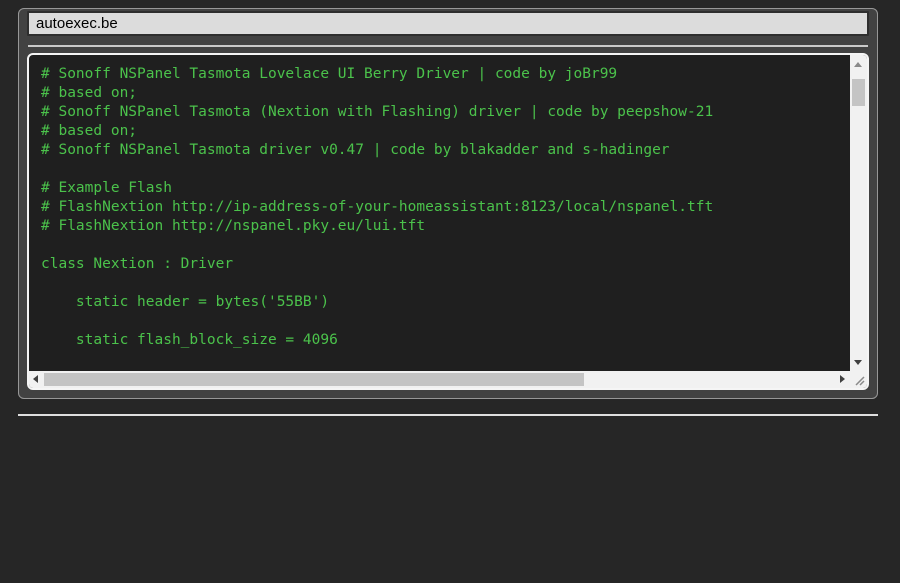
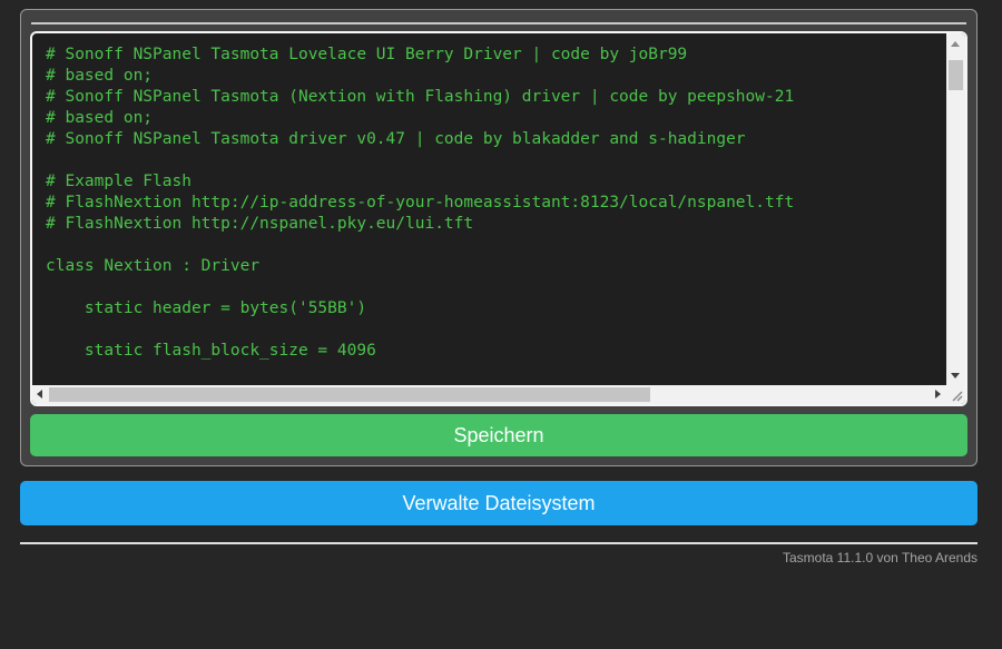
- autoexec.be
  # Sonoff NSPanel Tasmota Lovelace UI Berry Driver | code by joBr99
  # based on;
  # Sonoff NSPanel Tasmota (Nextion with Flashing) driver | code by peepshow-21
  # based on;
  # Sonoff NSPanel Tasmota driver v0.47 | code by blakadder and s-hadinger
  # Example Flash
  # FlashNextion http://ip-address-of-your-homeassistant:8123/local/nspanel.tft
  # FlashNextion http://nspanel.pky.eu/lui.tft
  class Nextion : Driver
  static header = bytes('55BB')
  static flash_block_size = 4096
+ Speichern
+ Verwalte Dateisystem
+ Tasmota 11.1.0 von Theo Arends
